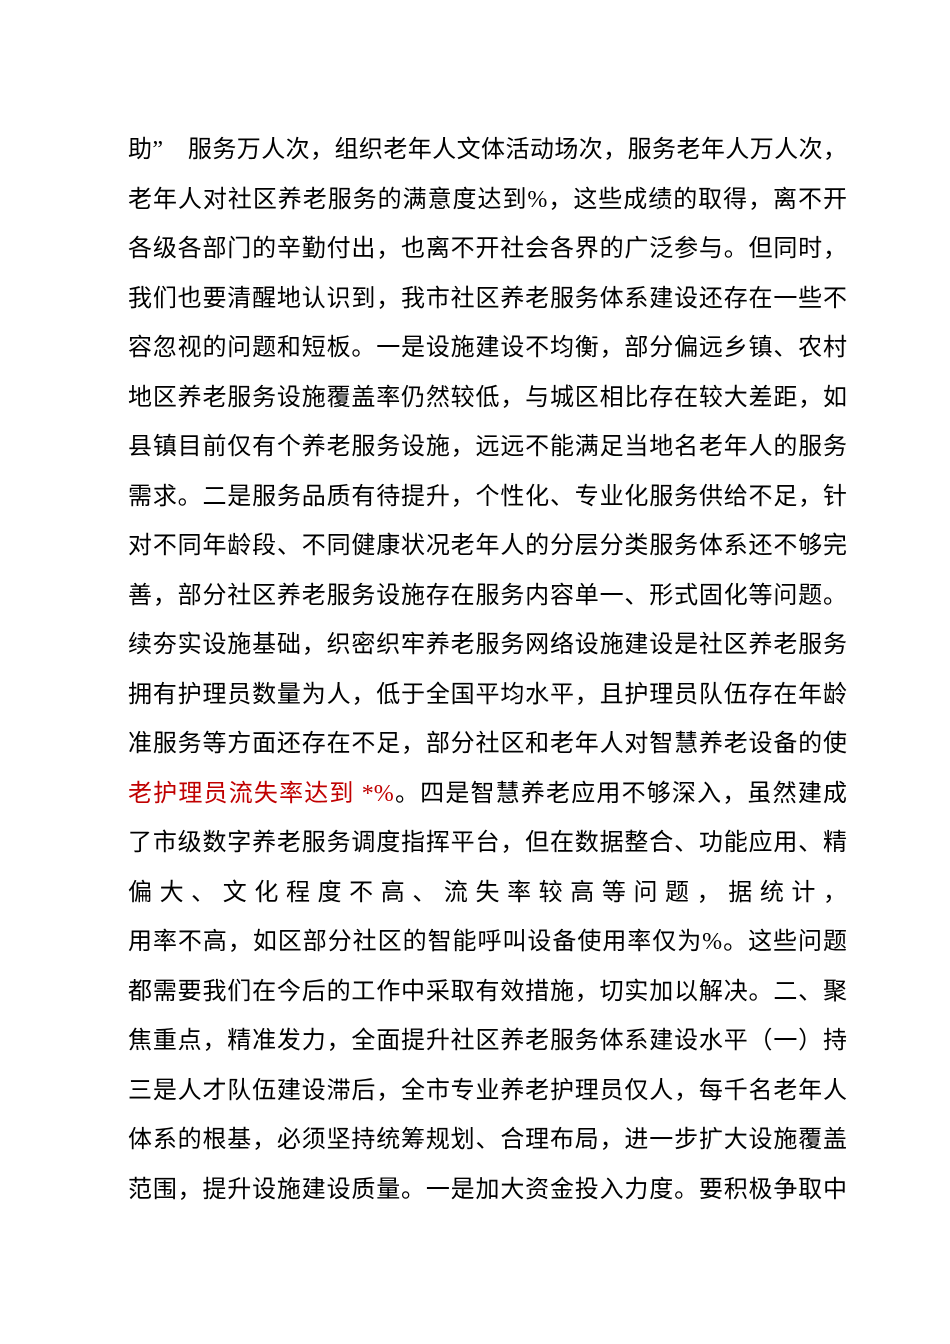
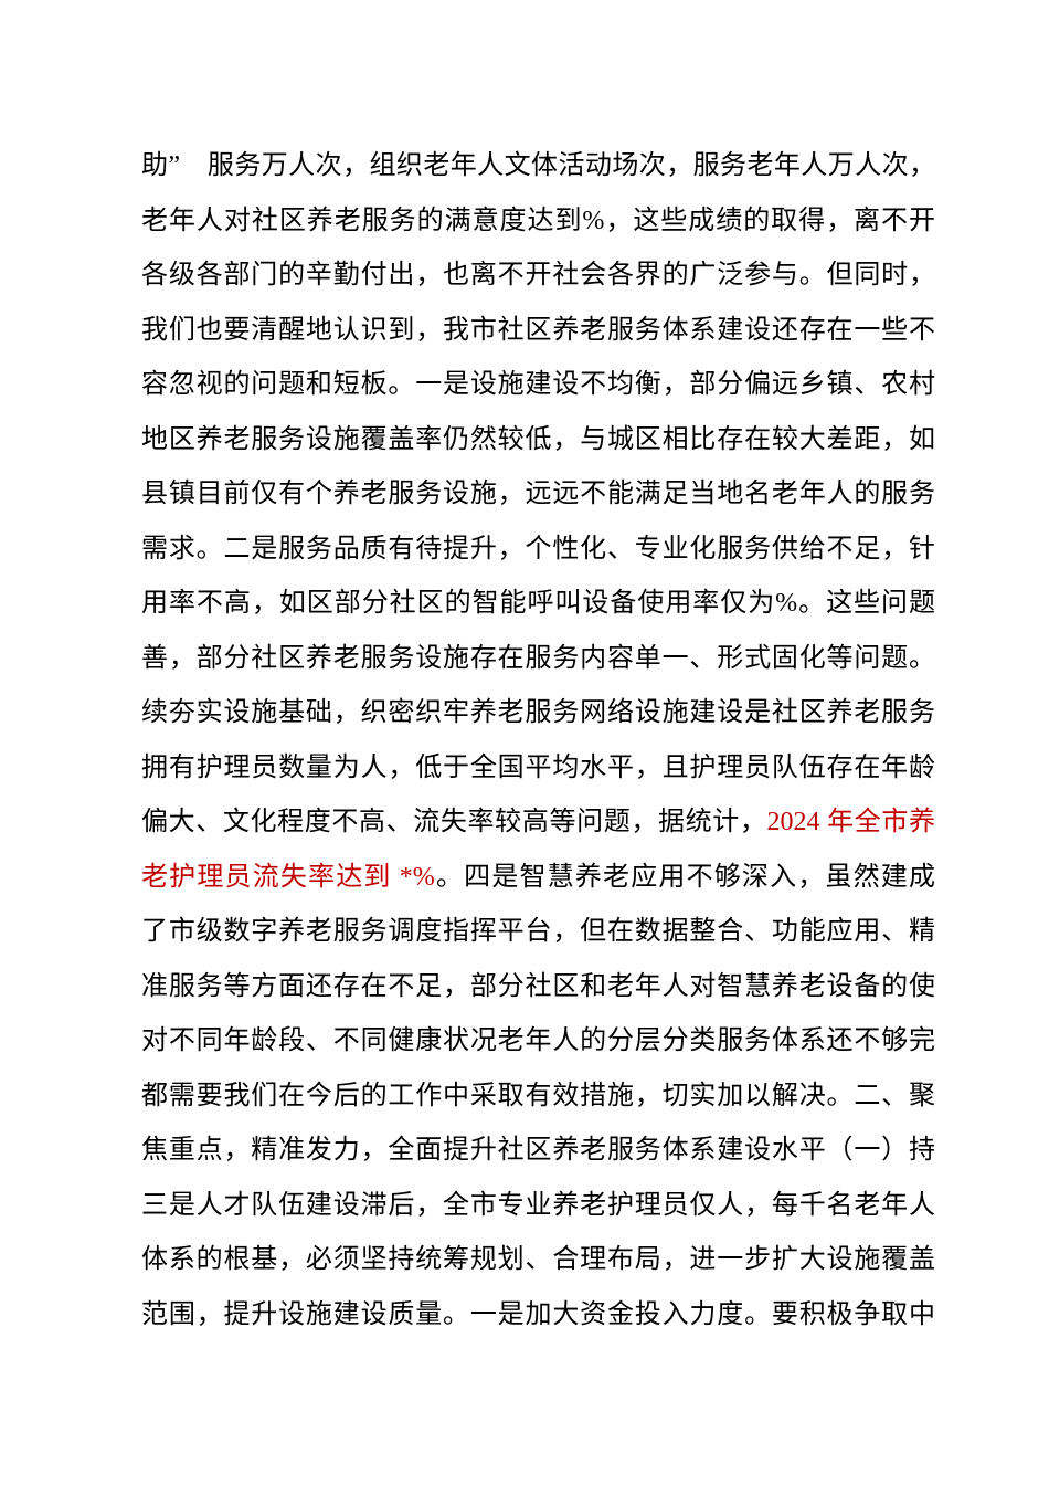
  助” 服务万人次，组织老年人文体活动场次，服务老年人万人次，
  老年人对社区养老服务的满意度达到%，这些成绩的取得，离不开
  各级各部门的辛勤付出，也离不开社会各界的广泛参与。但同时，
  我们也要清醒地认识到，我市社区养老服务体系建设还存在一些不
  容忽视的问题和短板。一是设施建设不均衡，部分偏远乡镇、农村
  地区养老服务设施覆盖率仍然较低，与城区相比存在较大差距，如
  县镇目前仅有个养老服务设施，远远不能满足当地名老年人的服务
  需求。二是服务品质有待提升，个性化、专业化服务供给不足，针
- 对不同年龄段、不同健康状况老年人的分层分类服务体系还不够完
+ 用率不高，如区部分社区的智能呼叫设备使用率仅为%。这些问题
  善，部分社区养老服务设施存在服务内容单一、形式固化等问题。
  续夯实设施基础，织密织牢养老服务网络设施建设是社区养老服务
  拥有护理员数量为人，低于全国平均水平，且护理员队伍存在年龄
- 准服务等方面还存在不足，部分社区和老年人对智慧养老设备的使
+ 偏大、文化程度不高、流失率较高等问题，据统计，2024 年全市养
  老护理员流失率达到 *%。四是智慧养老应用不够深入，虽然建成
  了市级数字养老服务调度指挥平台，但在数据整合、功能应用、精
- 偏大、文化程度不高、流失率较高等问题，据统计，
+ 准服务等方面还存在不足，部分社区和老年人对智慧养老设备的使
- 用率不高，如区部分社区的智能呼叫设备使用率仅为%。这些问题
+ 对不同年龄段、不同健康状况老年人的分层分类服务体系还不够完
  都需要我们在今后的工作中采取有效措施，切实加以解决。二、聚
  焦重点，精准发力，全面提升社区养老服务体系建设水平（一）持
  三是人才队伍建设滞后，全市专业养老护理员仅人，每千名老年人
  体系的根基，必须坚持统筹规划、合理布局，进一步扩大设施覆盖
  范围，提升设施建设质量。一是加大资金投入力度。要积极争取中
